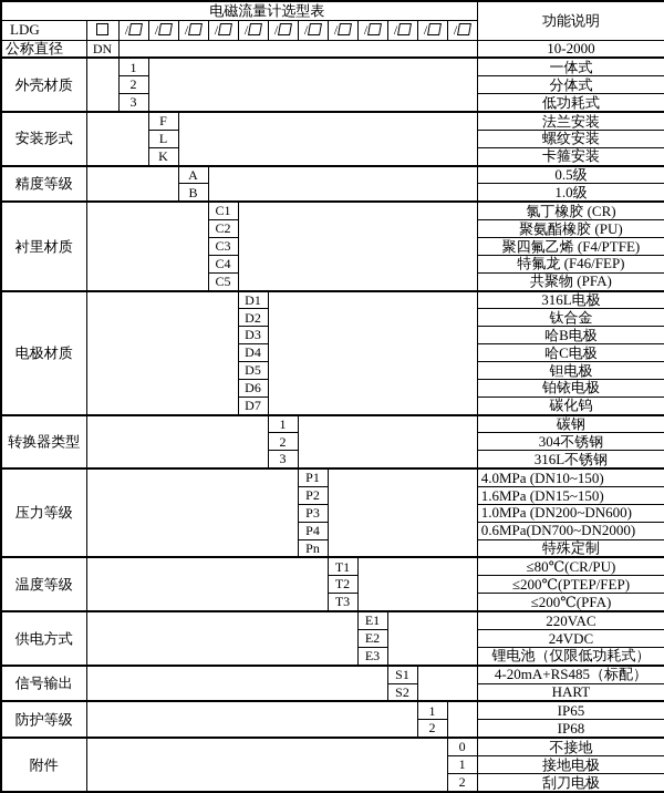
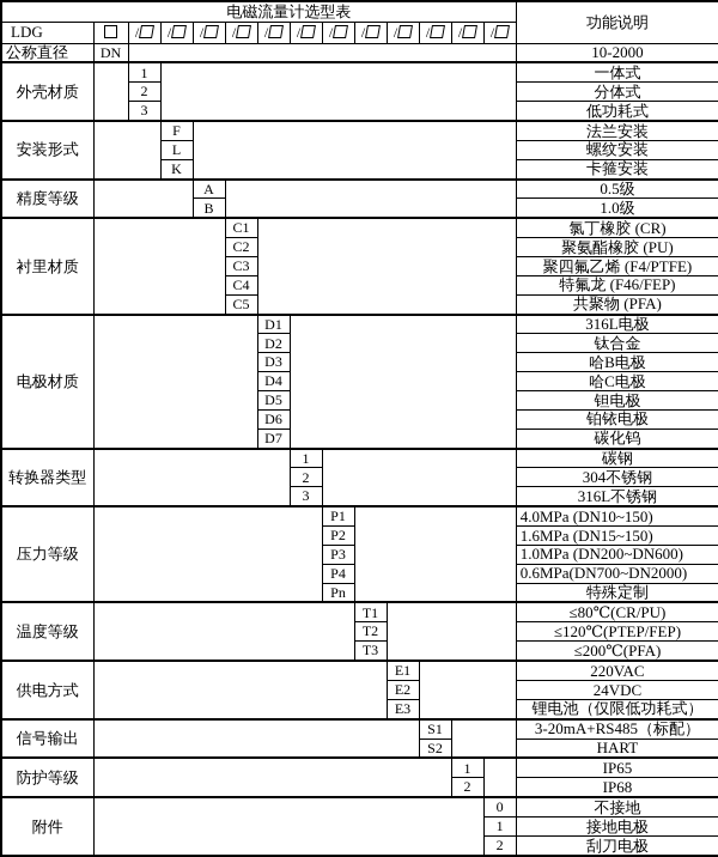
  电磁流量计选型表	功能说明
  LDG		/	/	/	/	/	/	/	/	/	/	/	/
  公称直径	DN		10-2000
  外壳材质		1		一体式
  2	分体式
  3	低功耗式
  安装形式		F		法兰安装
  L	螺纹安装
  K	卡箍安装
  精度等级		A		0.5级
  B	1.0级
  衬里材质		C1		氯丁橡胶 (CR)
  C2	聚氨酯橡胶 (PU)
  C3	聚四氟乙烯 (F4/PTFE)
  C4	特氟龙 (F46/FEP)
  C5	共聚物 (PFA)
  电极材质		D1		316L电极
  D2	钛合金
  D3	哈B电极
  D4	哈C电极
  D5	钽电极
  D6	铂铱电极
  D7	碳化钨
  转换器类型		1		碳钢
  2	304不锈钢
  3	316L不锈钢
  压力等级		P1		4.0MPa (DN10~150)
  P2	1.6MPa (DN15~150)
  P3	1.0MPa (DN200~DN600)
  P4	0.6MPa(DN700~DN2000)
  Pn	特殊定制
  温度等级		T1		≤80℃(CR/PU)
- T2	≤200℃(PTEP/FEP)
+ T2	≤120℃(PTEP/FEP)
  T3	≤200℃(PFA)
  供电方式		E1		220VAC
  E2	24VDC
  E3	锂电池（仅限低功耗式）
- 信号输出		S1		4-20mA+RS485（标配）
+ 信号输出		S1		3-20mA+RS485（标配）
  S2	HART
  防护等级		1		IP65
  2	IP68
  附件		0	不接地
  1	接地电极
  2	刮刀电极
